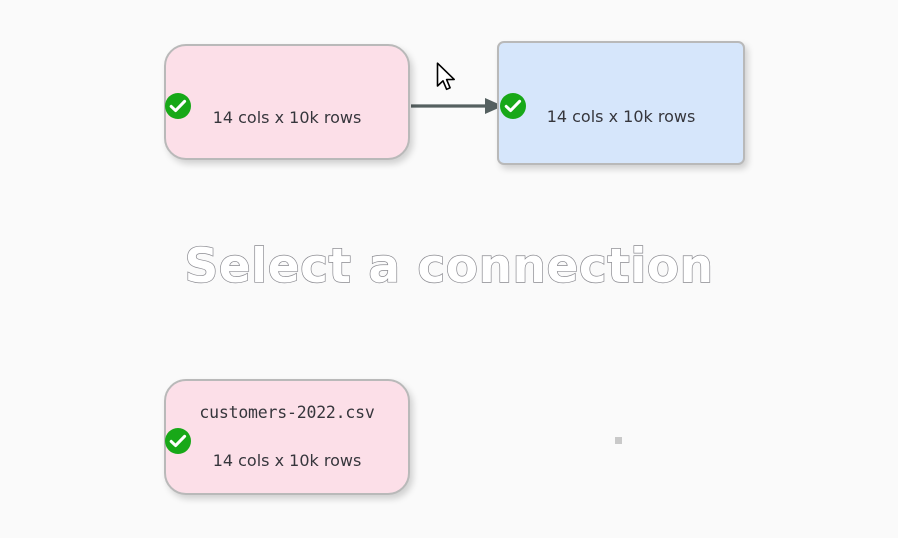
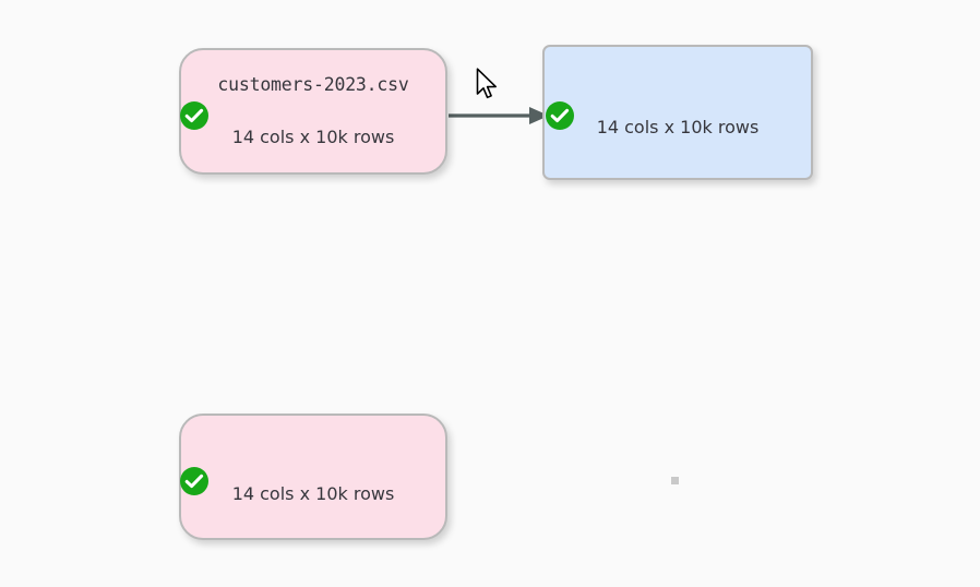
+ customers-2023.csv
  14 cols x 10k rows
  14 cols x 10k rows
- customers-2022.csv
  14 cols x 10k rows
- Select a connection
